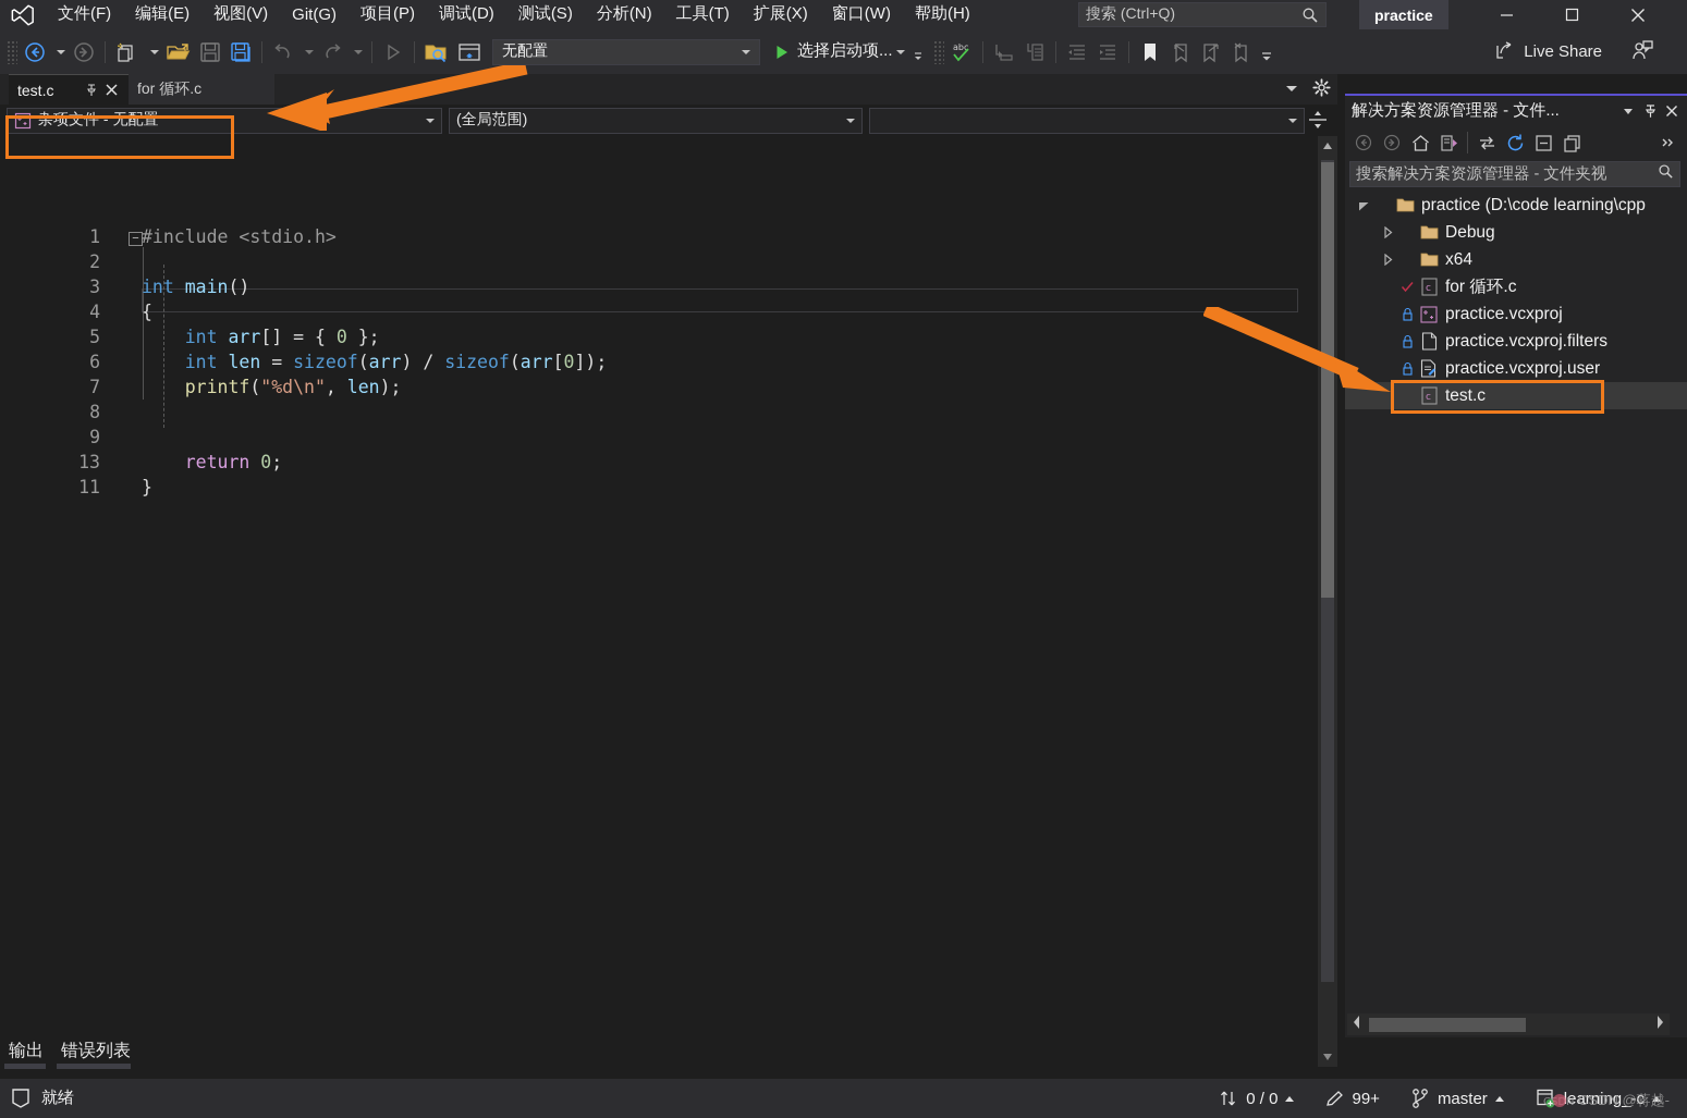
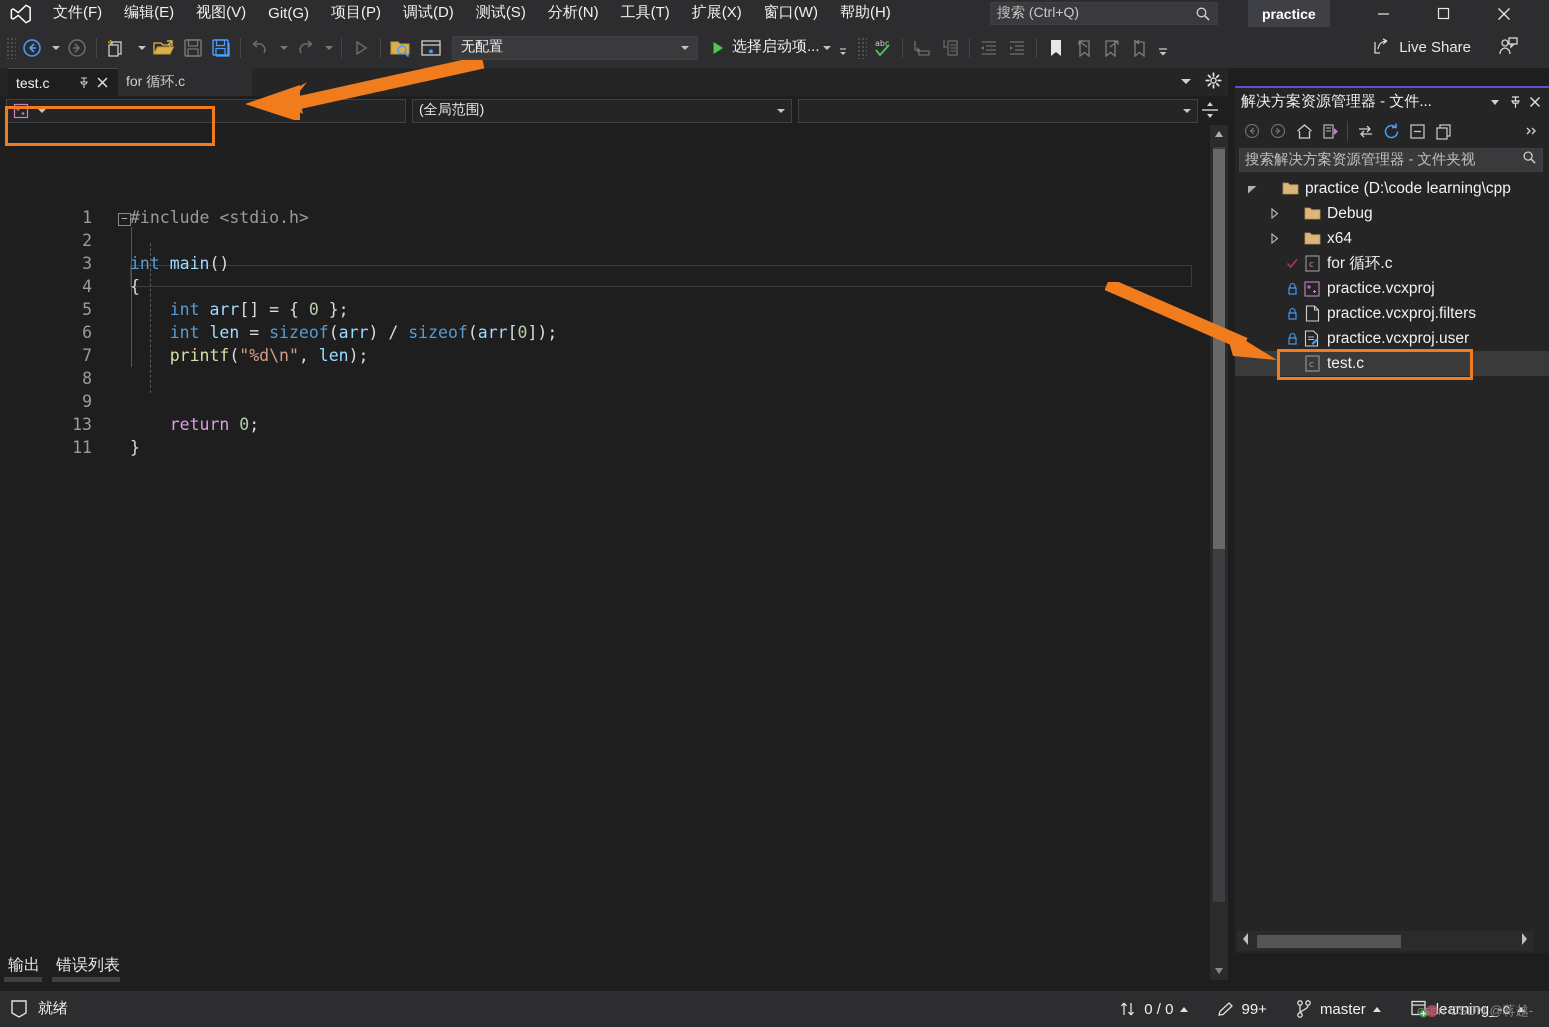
  文件(F)
  编辑(E)
  视图(V)
  Git(G)
  项目(P)
  调试(D)
  测试(S)
  分析(N)
  工具(T)
  扩展(X)
  窗口(W)
  帮助(H)
  搜索 (Ctrl+Q)
  practice
  无配置
  选择启动项...
  abc
  Live Share
  test.c
  for 循环.c
- 杂项文件 - 无配置
  (全局范围)
  −
  1
  #include <stdio.h>
  2
  3
  int main()
  4
  {
  5
  int arr[] = { 0 };
  6
  int len = sizeof(arr) / sizeof(arr[0]);
  7
  printf("%d\n", len);
  8
  9
  13
  return 0;
  11
  }
  解决方案资源管理器 - 文件...
  搜索解决方案资源管理器 - 文件夹视
  practice (D:\code learning\cpp
  Debug
  x64
  c
  for 循环.c
  practice.vcxproj
  practice.vcxproj.filters
  practice.vcxproj.user
  c
  test.c
  输出
  错误列表
  就绪
  0 / 0
  99+
  master
  learning_-c
  CSDN
  CSDN @蒋越-
